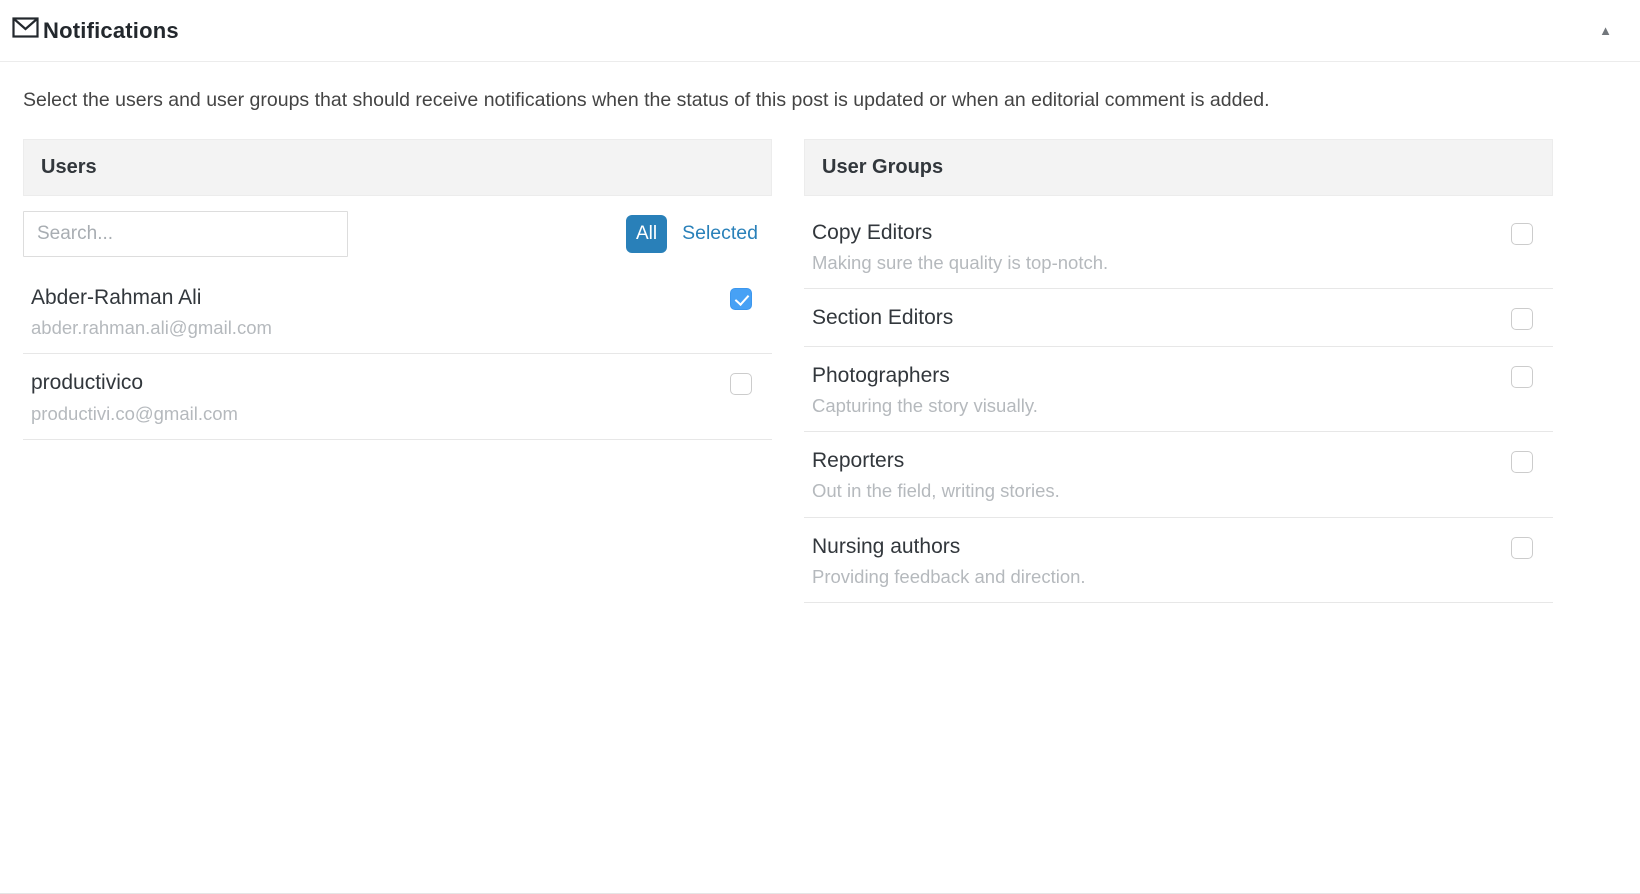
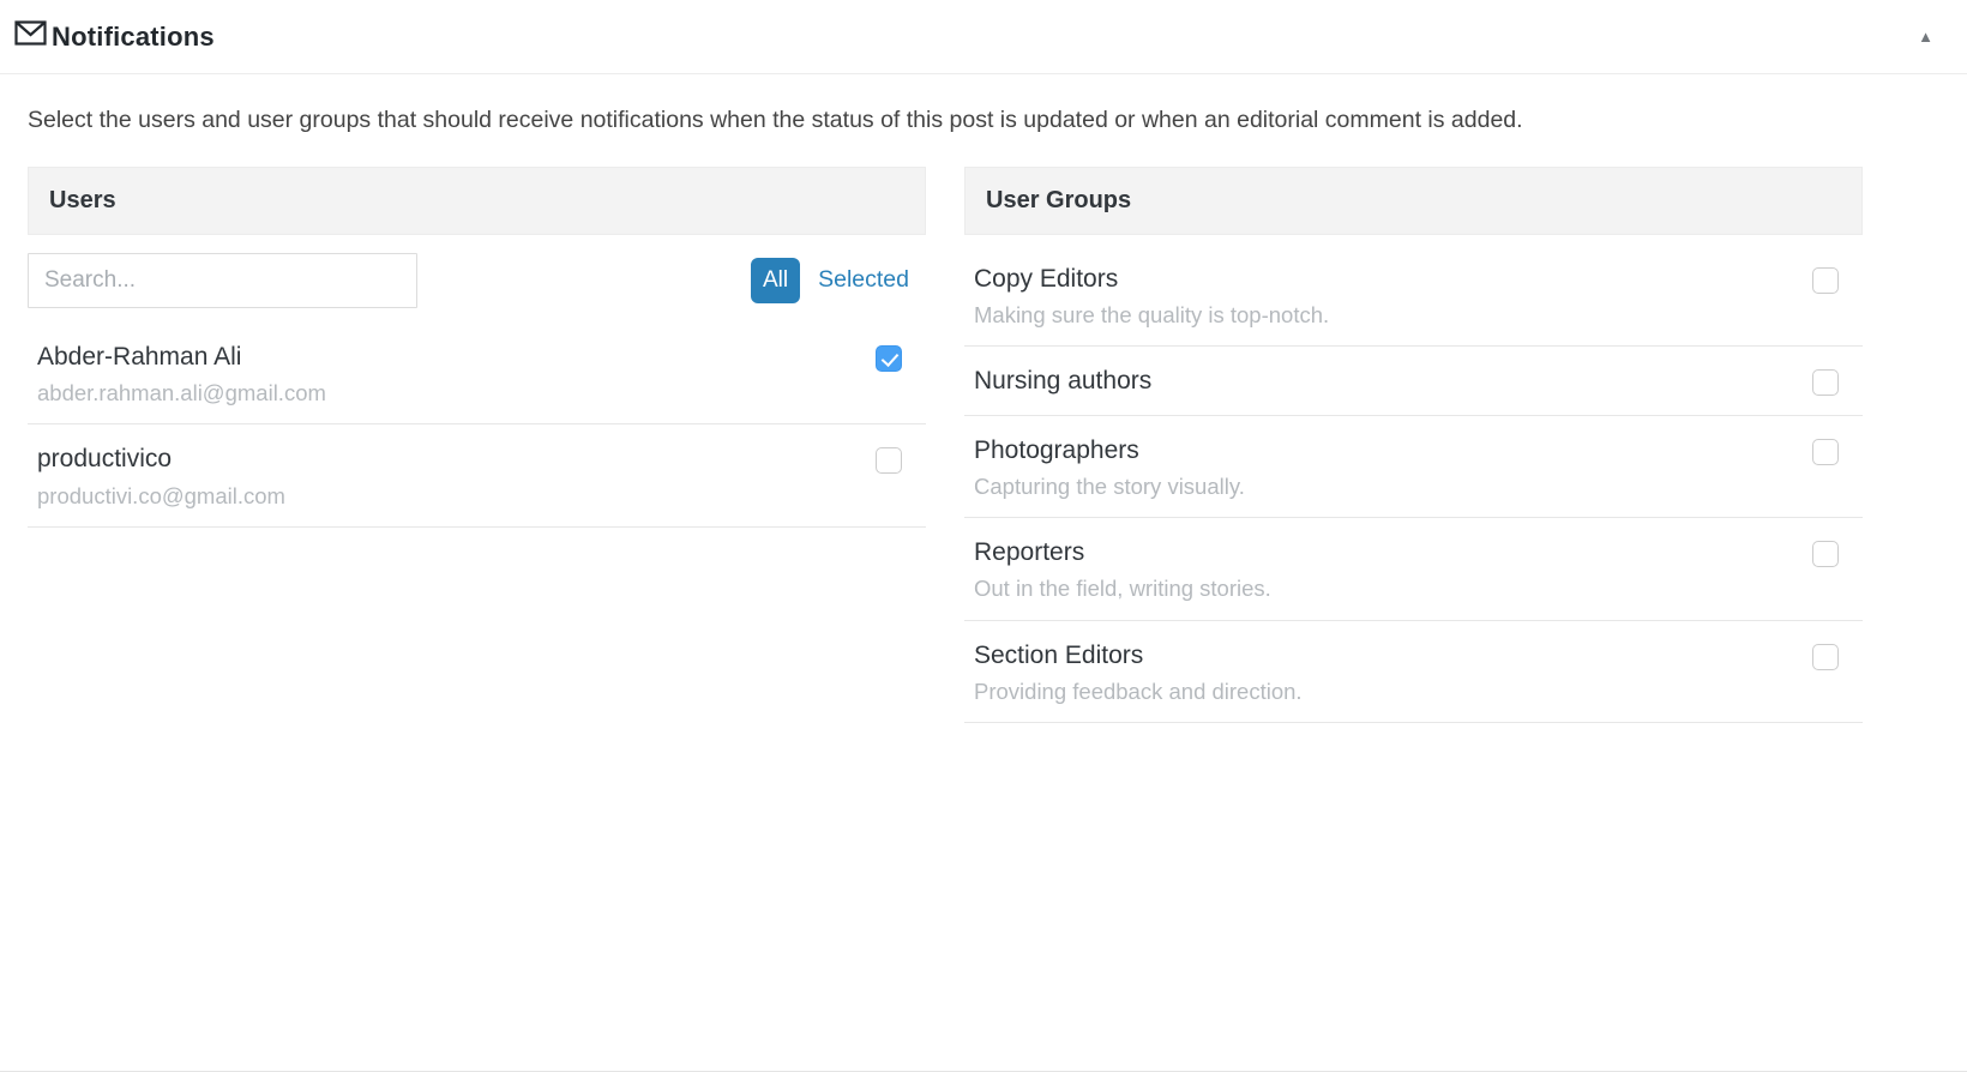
  Notifications
  ▲
  Select the users and user groups that should receive notifications when the status of this post is updated or when an editorial comment is added.
  Users
  Search...
  All
  Selected
  Abder-Rahman Ali
  abder.rahman.ali@gmail.com
  productivico
  productivi.co@gmail.com
  User Groups
  Copy Editors
  Making sure the quality is top-notch.
- Section Editors
+ Nursing authors
  Photographers
  Capturing the story visually.
  Reporters
  Out in the field, writing stories.
- Nursing authors
+ Section Editors
  Providing feedback and direction.
